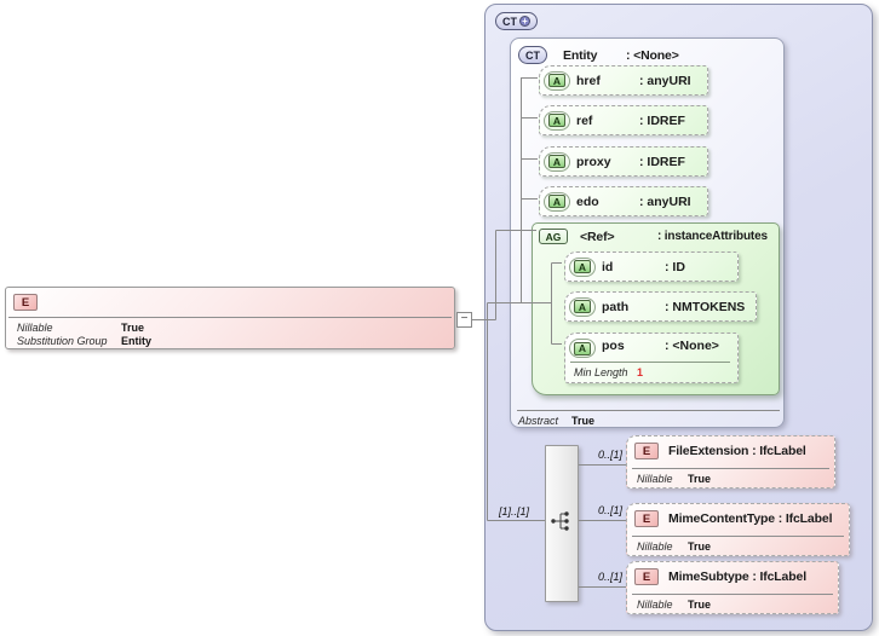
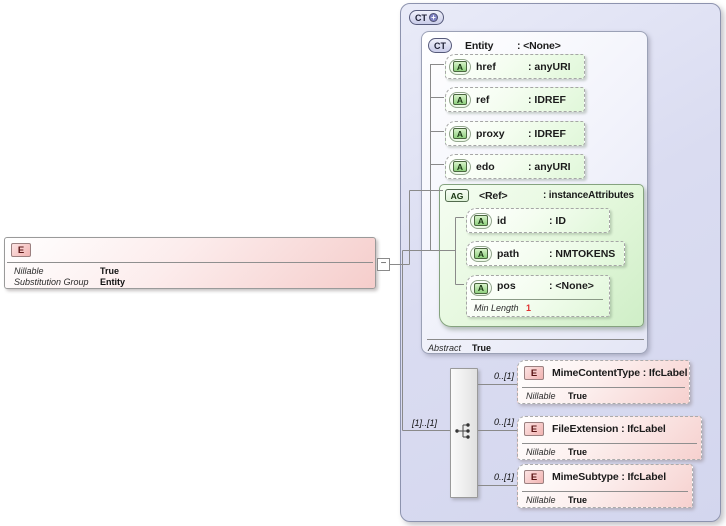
  E
  Nillable
  True
  Substitution Group
  Entity
  −
  CT
  +
  CT
  Entity
  : <None>
  A
  href
  : anyURI
  A
  ref
  : IDREF
  A
  proxy
  : IDREF
  A
  edo
  : anyURI
  AG
  <Ref>
  : instanceAttributes
  A
  id
  : ID
  A
  path
  : NMTOKENS
  A
  pos
  : <None>
  Min Length
  1
  Abstract
  True
  E
- FileExtension : IfcLabel
+ MimeContentType : IfcLabel
  Nillable
  True
  E
- MimeContentType : IfcLabel
+ FileExtension : IfcLabel
  Nillable
  True
  E
  MimeSubtype : IfcLabel
  Nillable
  True
  [1]..[1]
  0..[1]
  0..[1]
  0..[1]
